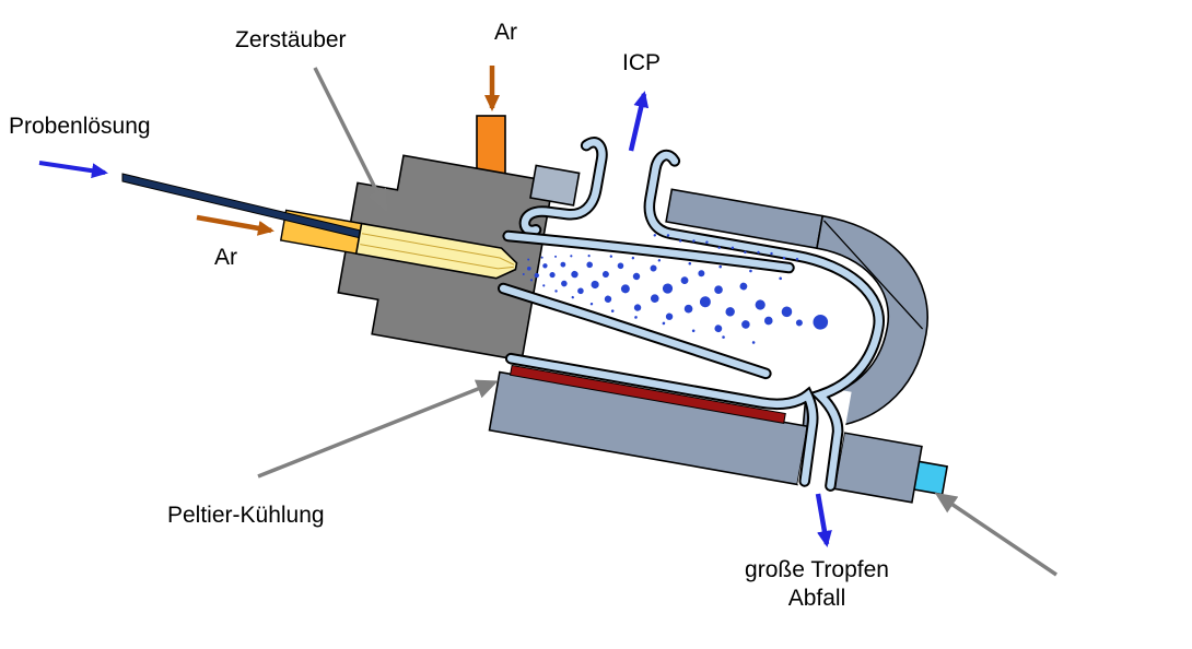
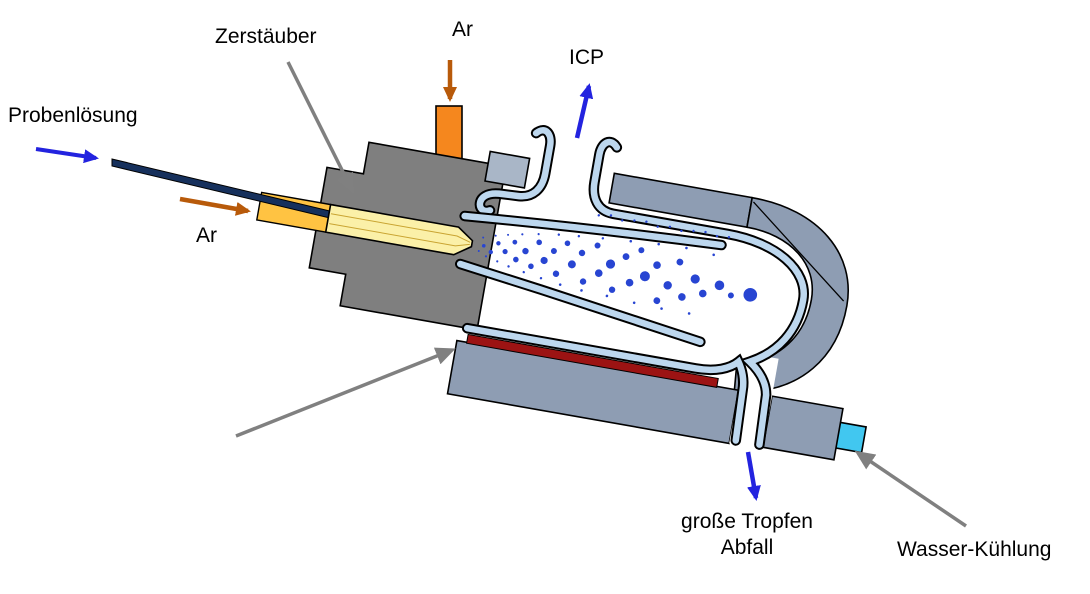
  Probenlösung
  Zerstäuber
  Ar
  Ar
  ICP
- Peltier-Kühlung
  große Tropfen
  Abfall
+ Wasser-Kühlung
